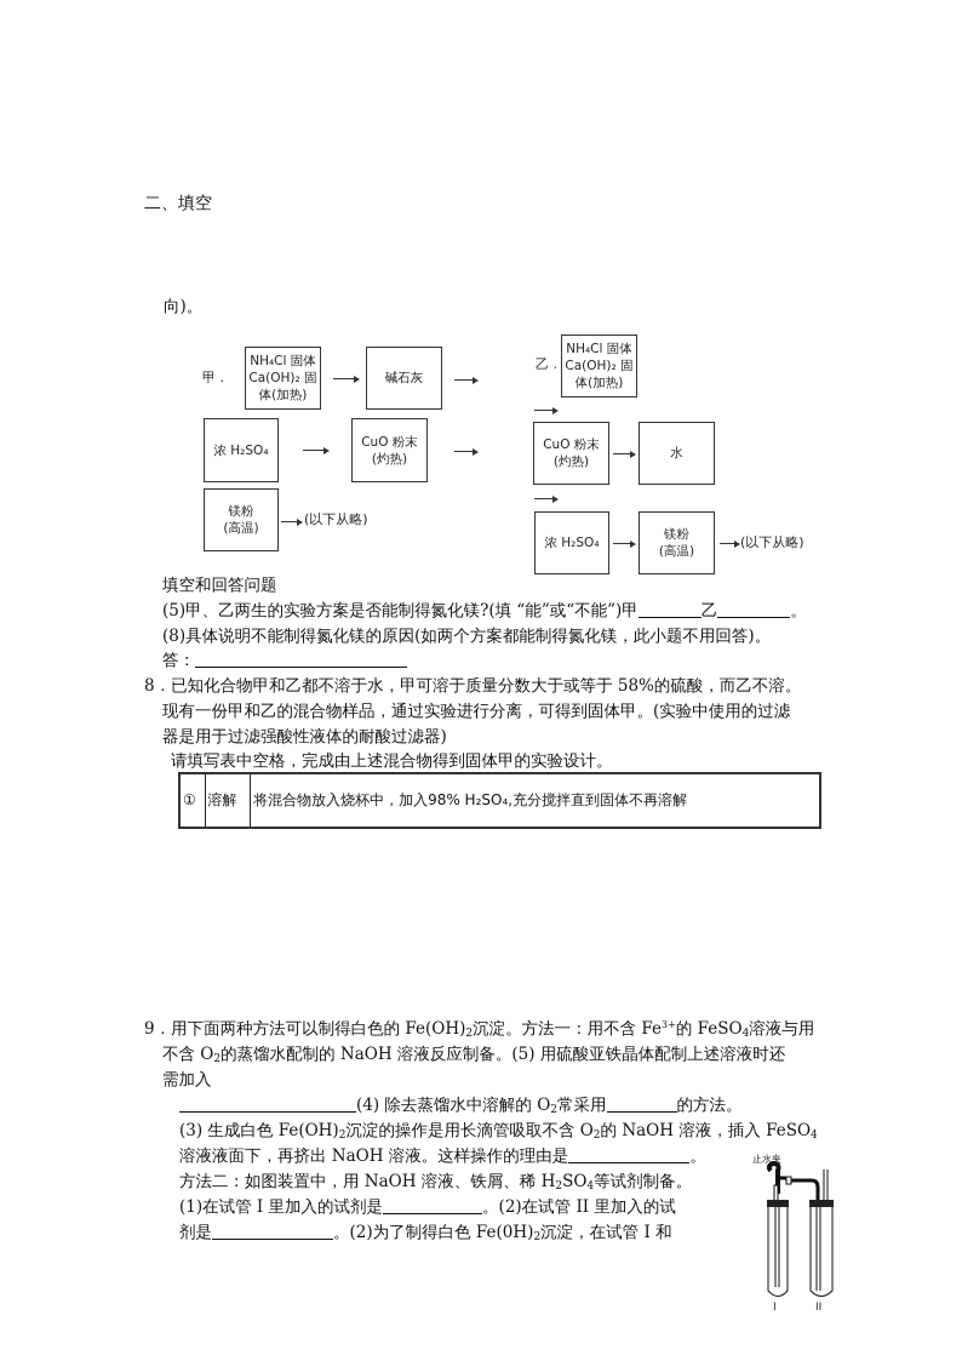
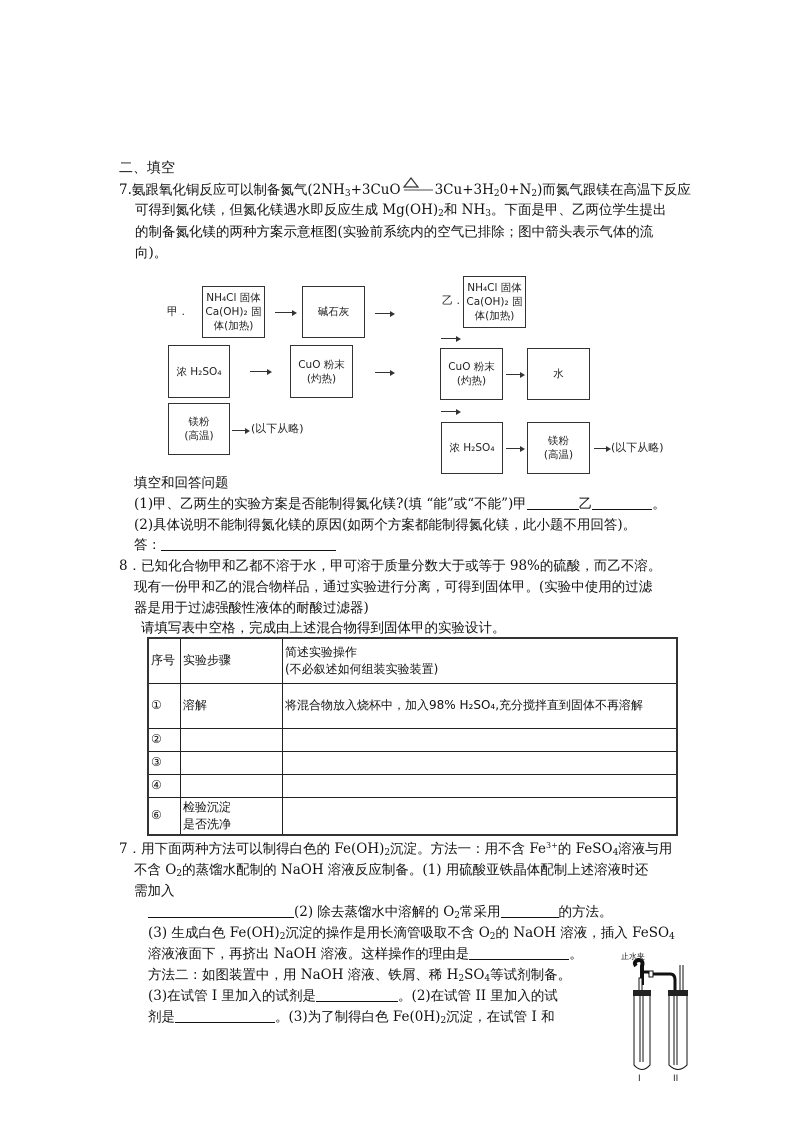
  二、填空
+ 7.氨跟氧化铜反应可以制备氮气(2NH3+3CuO 3Cu+3H20+N2)而氮气跟镁在高温下反应
+ 可得到氮化镁，但氮化镁遇水即反应生成 Mg(OH)2和 NH3。下面是甲、乙两位学生提出
+ 的制备氮化镁的两种方案示意框图(实验前系统内的空气已排除；图中箭头表示气体的流
  向)。
  甲 .
  NH₄Cl 固体
  Ca(OH)₂ 固
  体(加热)
  碱石灰
  浓 H₂SO₄
  CuO 粉末
  (灼热)
  镁粉
  (高温)
  (以下从略)
  乙 .
  NH₄Cl 固体
  Ca(OH)₂ 固
  体(加热)
  CuO 粉末
  (灼热)
  水
  浓 H₂SO₄
  镁粉
  (高温)
  (以下从略)
  填空和回答问题
- (5)甲、乙两生的实验方案是否能制得氮化镁?(填 “能”或“不能”)甲 乙 。
+ (1)甲、乙两生的实验方案是否能制得氮化镁?(填 “能”或“不能”)甲 乙 。
- (8)具体说明不能制得氮化镁的原因(如两个方案都能制得氮化镁，此小题不用回答)。
+ (2)具体说明不能制得氮化镁的原因(如两个方案都能制得氮化镁，此小题不用回答)。
  答：
- 8．已知化合物甲和乙都不溶于水，甲可溶于质量分数大于或等于 58%的硫酸，而乙不溶。
+ 8．已知化合物甲和乙都不溶于水，甲可溶于质量分数大于或等于 98%的硫酸，而乙不溶。
  现有一份甲和乙的混合物样品，通过实验进行分离，可得到固体甲。(实验中使用的过滤
  器是用于过滤强酸性液体的耐酸过滤器)
  请填写表中空格，完成由上述混合物得到固体甲的实验设计。
+ 序号	实验步骤	简述实验操作(不必叙述如何组装实验装置)
  ①	溶解	将混合物放入烧杯中，加入98% H₂SO₄,充分搅拌直到固体不再溶解
+ ②
+ ③
+ ④
+ ⑥	检验沉淀是否洗净
- 9．用下面两种方法可以制得白色的 Fe(OH)2沉淀。方法一：用不含 Fe3+的 FeSO4溶液与用
+ 7．用下面两种方法可以制得白色的 Fe(OH)2沉淀。方法一：用不含 Fe3+的 FeSO4溶液与用
- 不含 O2的蒸馏水配制的 NaOH 溶液反应制备。(5) 用硫酸亚铁晶体配制上述溶液时还
+ 不含 O2的蒸馏水配制的 NaOH 溶液反应制备。(1) 用硫酸亚铁晶体配制上述溶液时还
  需加入
- (4) 除去蒸馏水中溶解的 O2常采用 的方法。
+ (2) 除去蒸馏水中溶解的 O2常采用 的方法。
  (3) 生成白色 Fe(OH)2沉淀的操作是用长滴管吸取不含 O2的 NaOH 溶液，插入 FeSO4
  溶液液面下，再挤出 NaOH 溶液。这样操作的理由是 。
  方法二：如图装置中，用 NaOH 溶液、铁屑、稀 H2SO4等试剂制备。
- (1)在试管 I 里加入的试剂是 。(2)在试管 II 里加入的试
+ (3)在试管 I 里加入的试剂是 。(2)在试管 II 里加入的试
- 剂是 。(2)为了制得白色 Fe(0H)2沉淀，在试管 I 和
+ 剂是 。(3)为了制得白色 Fe(0H)2沉淀，在试管 I 和
  止水夹
  I
  II
